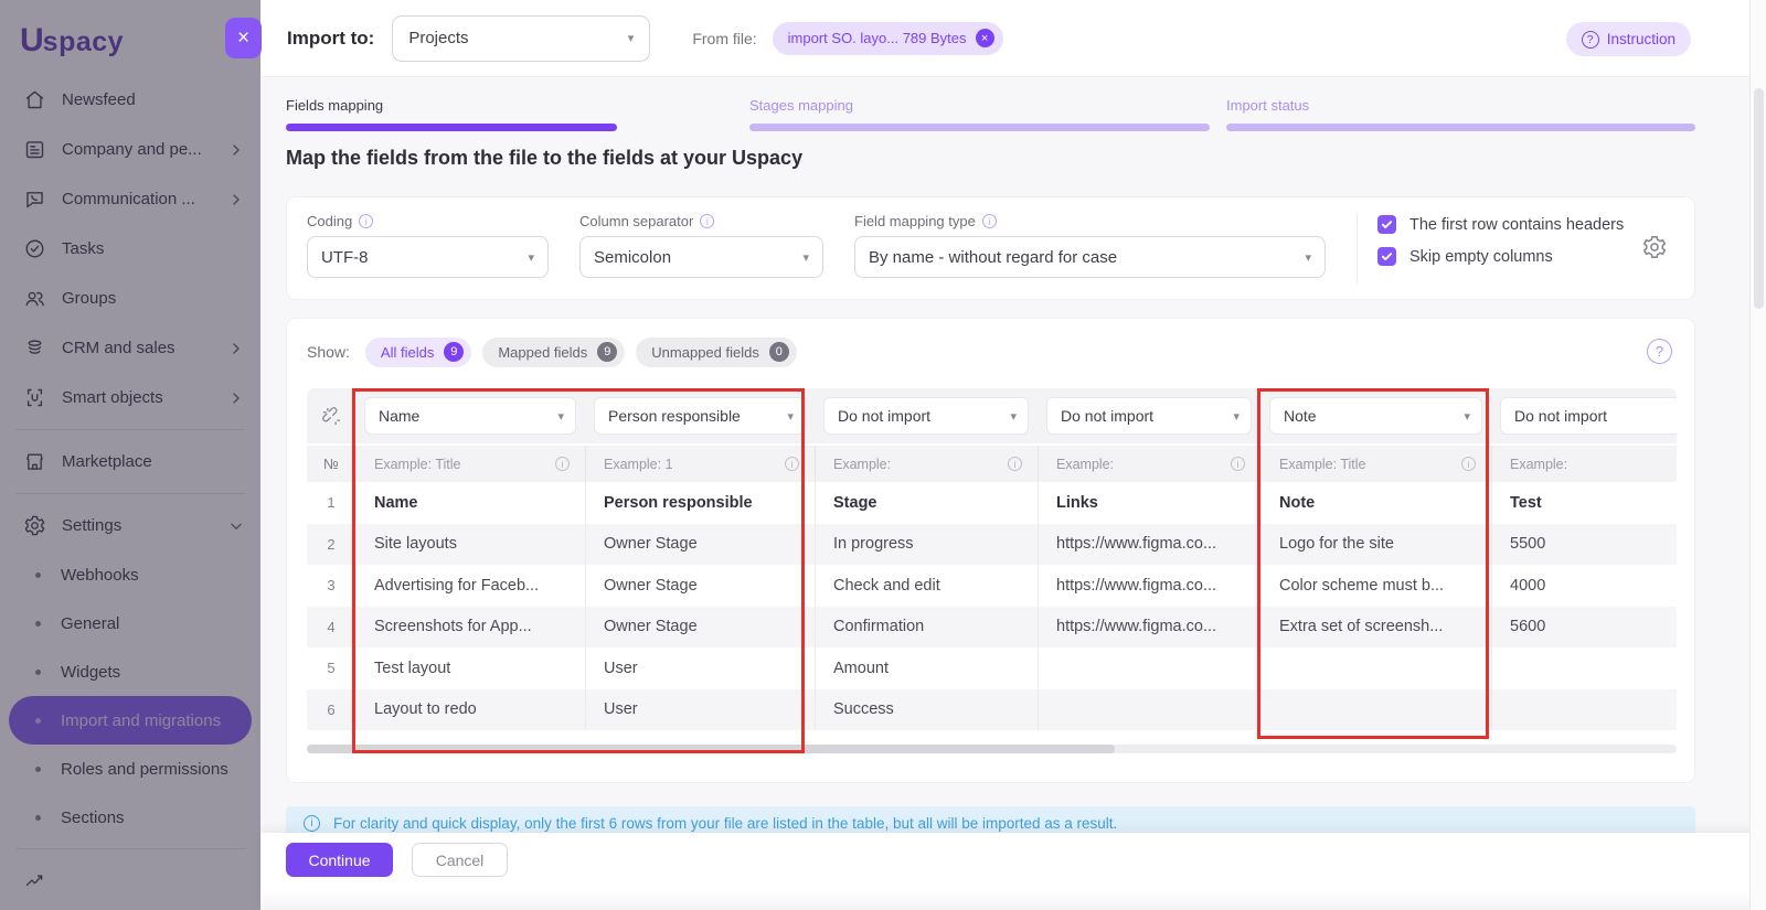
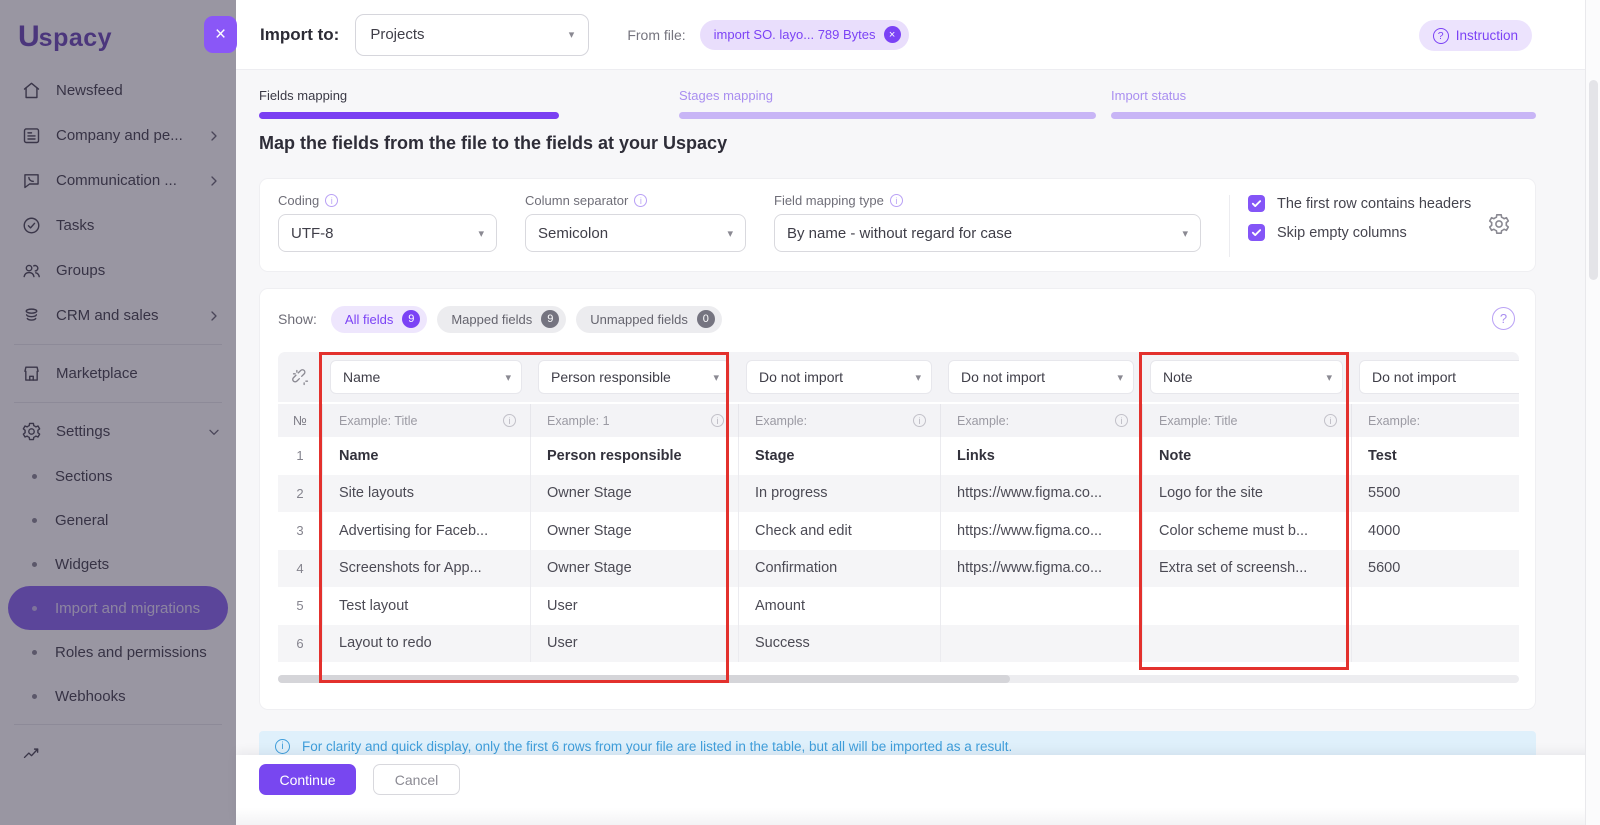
  U
  spacy
  Newsfeed
  Company and pe...
  Communication ...
  Tasks
  Groups
  CRM and sales
- Smart objects
  Marketplace
  Settings
- Webhooks
+ Sections
  General
  Widgets
  Import and migrations
  Roles and permissions
- Sections
+ Webhooks
  ×
  Import to:
  Projects
  ▾
  From file:
  import SO. layo... 789 Bytes
  ×
  ?
  Instruction
  Fields mapping
  Stages mapping
  Import status
  Map the fields from the file to the fields at your Uspacy
  Coding
  i
  UTF-8
  ▾
  Column separator
  i
  Semicolon
  ▾
  Field mapping type
  i
  By name - without regard for case
  ▾
  The first row contains headers
  Skip empty columns
  Show:
  All fields
  9
  Mapped fields
  9
  Unmapped fields
  0
  ?
  Name
  ▾
  Person responsible
  ▾
  Do not import
  ▾
  Do not import
  ▾
  Note
  ▾
  Do not import
  №
  Example: Title
  i
  Example: 1
  i
  Example:
  i
  Example:
  i
  Example: Title
  i
  Example:
  1
  Name
  Person responsible
  Stage
  Links
  Note
  Test
  2
  Site layouts
  Owner Stage
  In progress
  https://www.figma.co...
  Logo for the site
  5500
  3
  Advertising for Faceb...
  Owner Stage
  Check and edit
  https://www.figma.co...
  Color scheme must b...
  4000
  4
  Screenshots for App...
  Owner Stage
  Confirmation
  https://www.figma.co...
  Extra set of screensh...
  5600
  5
  Test layout
  User
  Amount
  6
  Layout to redo
  User
  Success
  i
  For clarity and quick display, only the first 6 rows from your file are listed in the table, but all will be imported as a result.
  Continue
  Cancel
